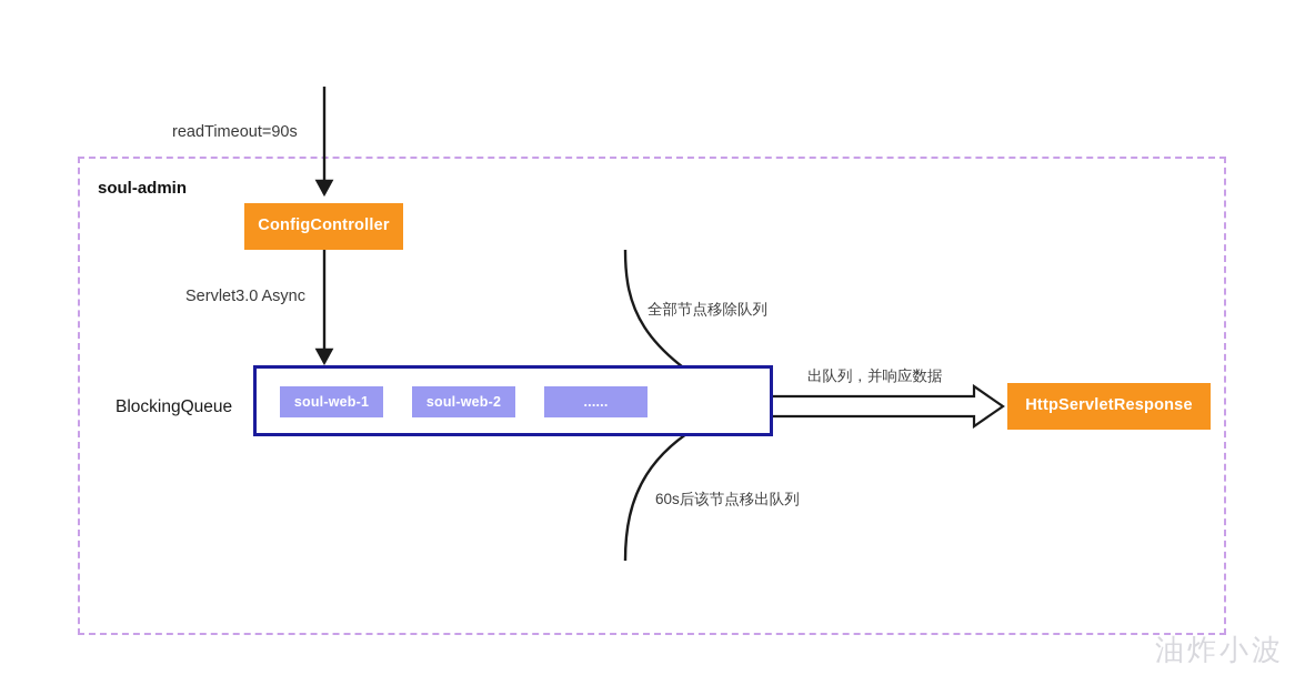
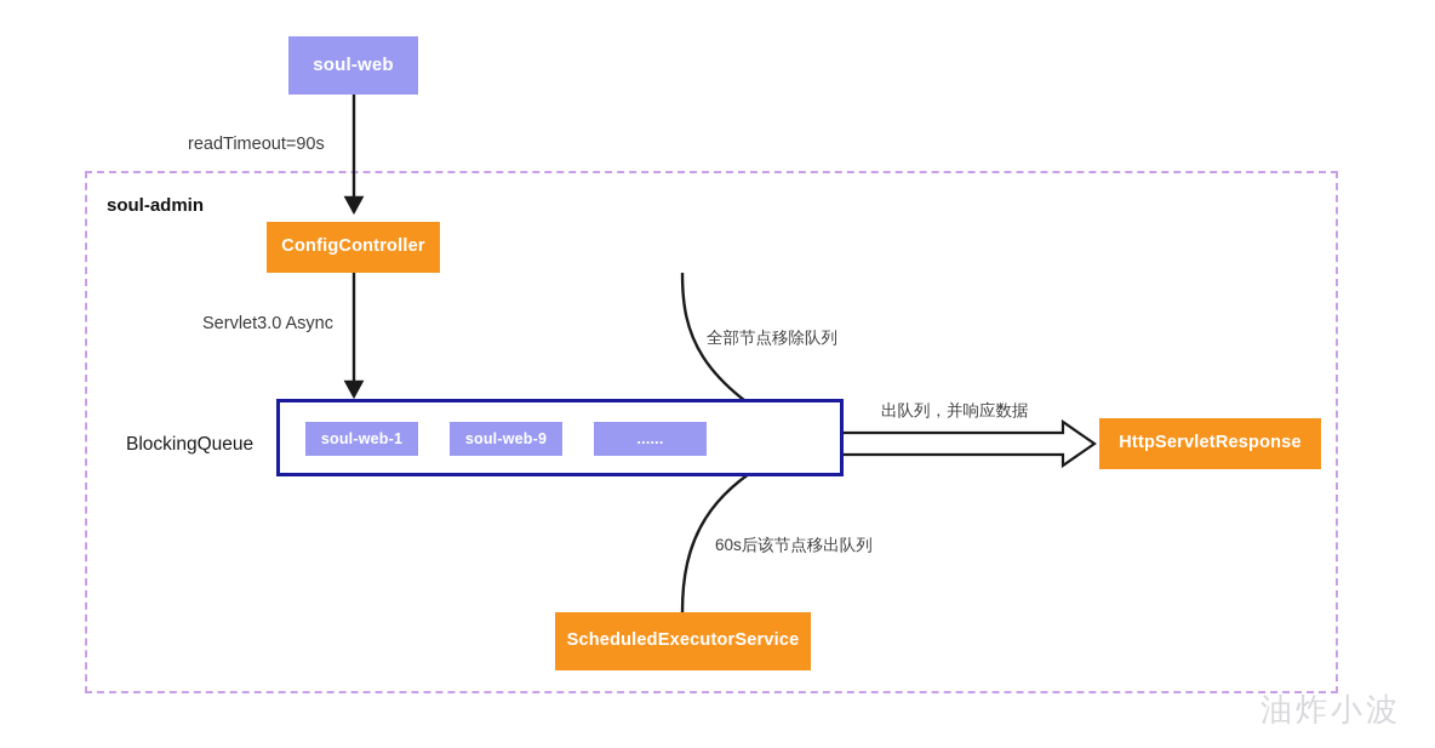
  soul-admin
+ soul-web
  readTimeout=90s
  ConfigController
  Servlet3.0 Async
  全部节点移除队列
  BlockingQueue
  soul-web-1
- soul-web-2
+ soul-web-9
  ......
  出队列，并响应数据
  HttpServletResponse
  60s后该节点移出队列
+ ScheduledExecutorService
  油炸小波
